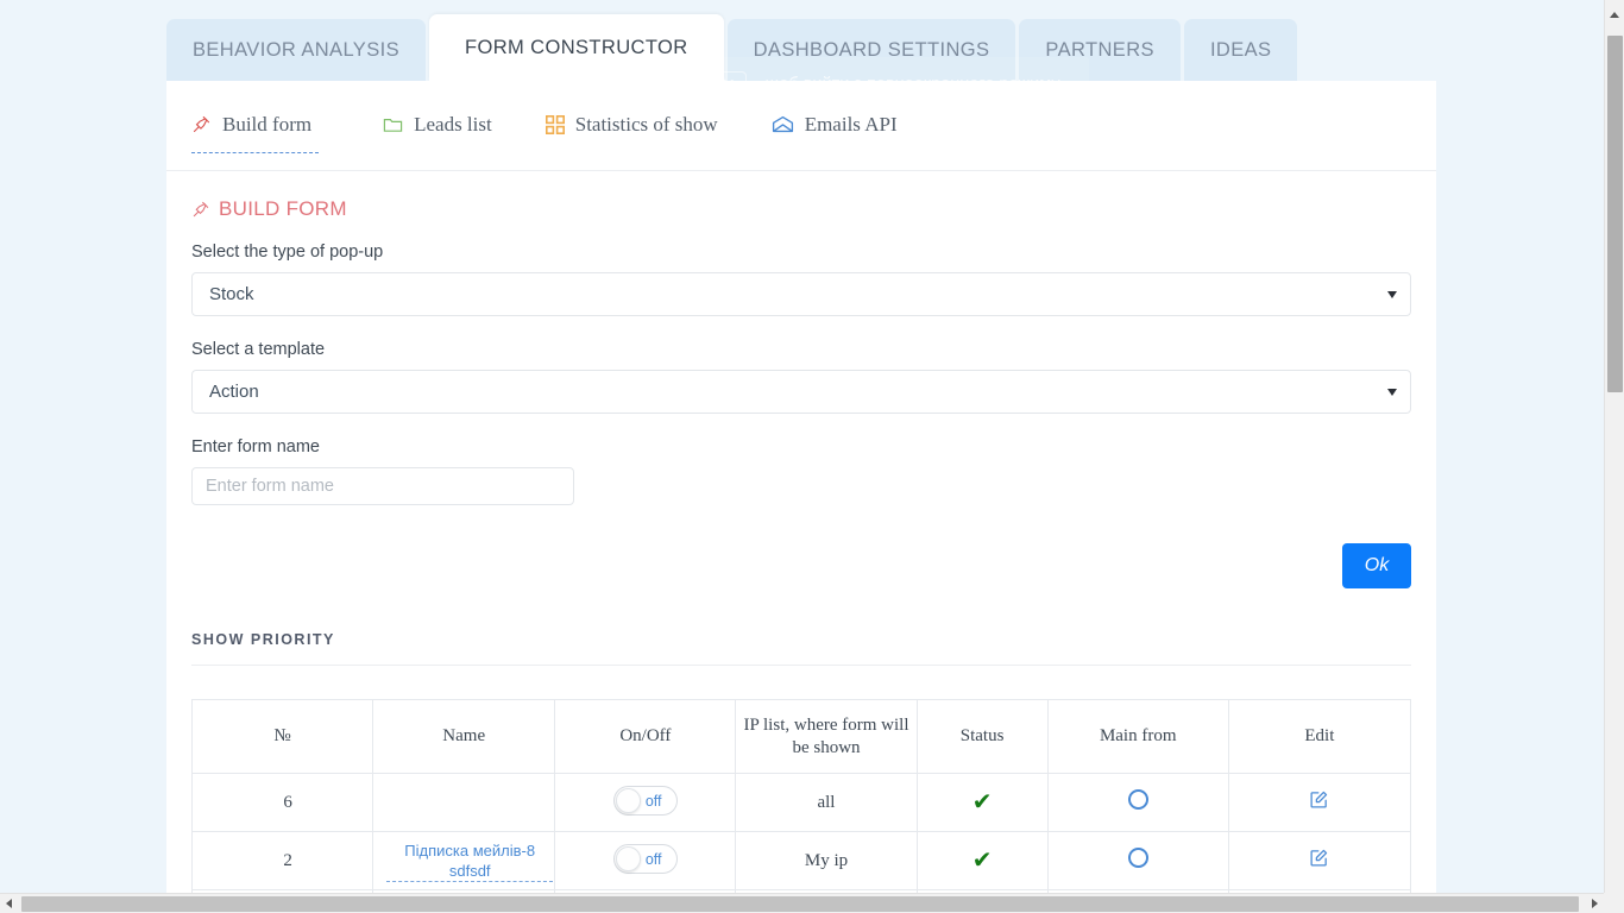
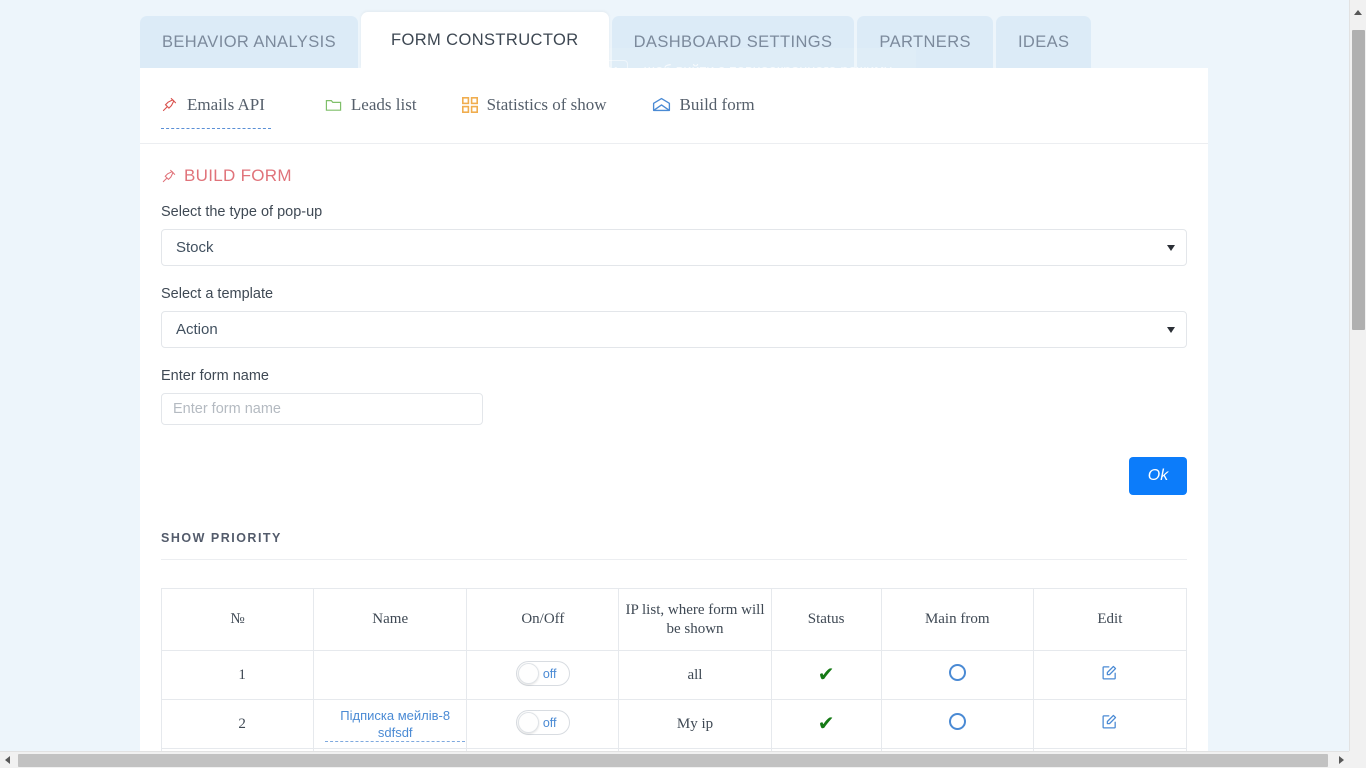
  BEHAVIOR ANALYSIS
  FORM CONSTRUCTOR
  DASHBOARD SETTINGS
  PARTNERS
  IDEAS
- Build form
+ Emails API
  Leads list
  Statistics of show
- Emails API
+ Build form
  BUILD FORM
  Select the type of pop-up
  Stock
  Select a template
  Action
  Enter form name
  Enter form name
  Ok
  SHOW PRIORITY
  №	Name	On/Off	IP list, where form will be shown	Status	Main from	Edit
- 6		off	all	✔
+ 1		off	all	✔
  2	Підписка мейлів-8 sdfsdf	off	My ip	✔
